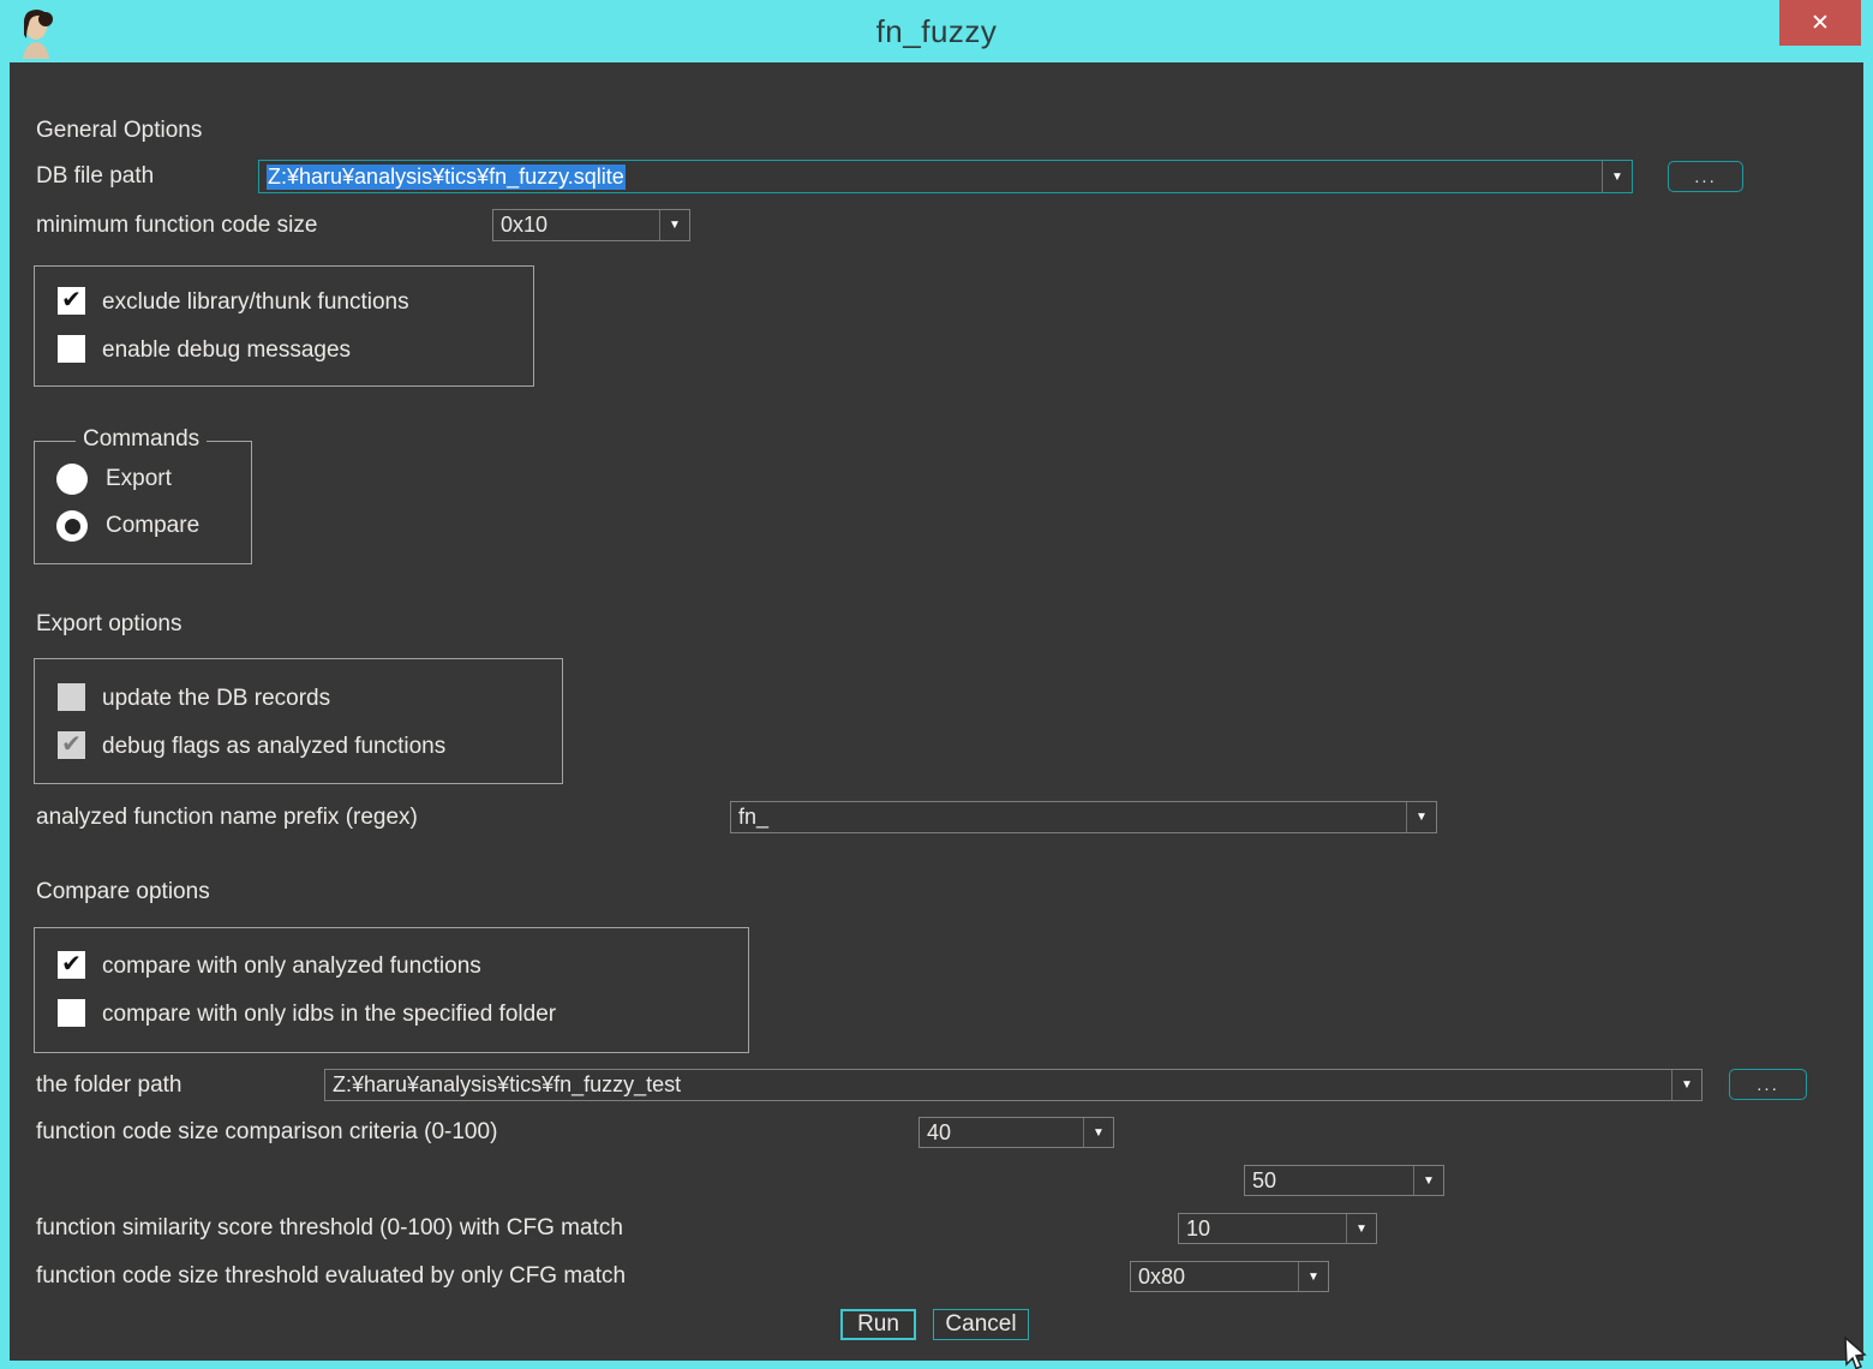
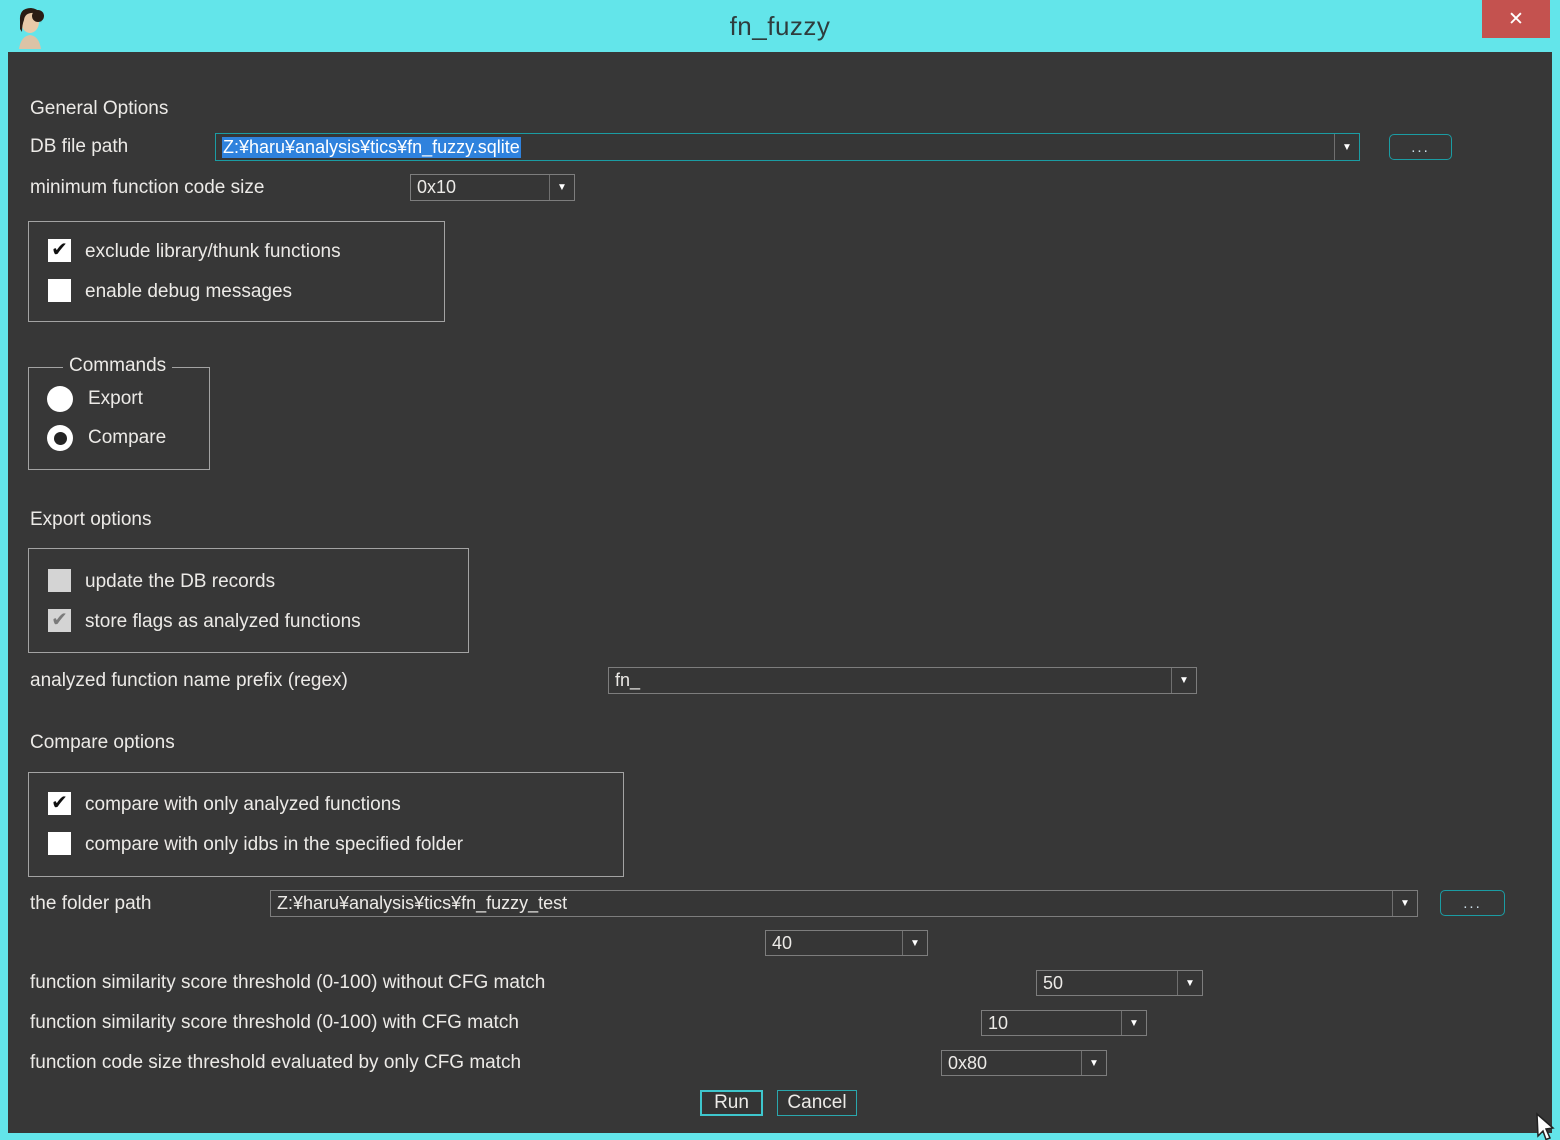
  fn_fuzzy
  ✕
  General Options
  DB file path
  Z:¥haru¥analysis¥tics¥fn_fuzzy.sqlite
  ▼
  ...
  minimum function code size
  0x10
  ▼
  ✔
  exclude library/thunk functions
  enable debug messages
  Commands
  Export
  Compare
  Export options
  update the DB records
  ✔
- debug flags as analyzed functions
+ store flags as analyzed functions
  analyzed function name prefix (regex)
  fn_
  ▼
  Compare options
  ✔
  compare with only analyzed functions
  compare with only idbs in the specified folder
  the folder path
  Z:¥haru¥analysis¥tics¥fn_fuzzy_test
  ▼
  ...
- function code size comparison criteria (0-100)
  40
  ▼
+ function similarity score threshold (0-100) without CFG match
  50
  ▼
  function similarity score threshold (0-100) with CFG match
  10
  ▼
  function code size threshold evaluated by only CFG match
  0x80
  ▼
  Run
  Cancel
